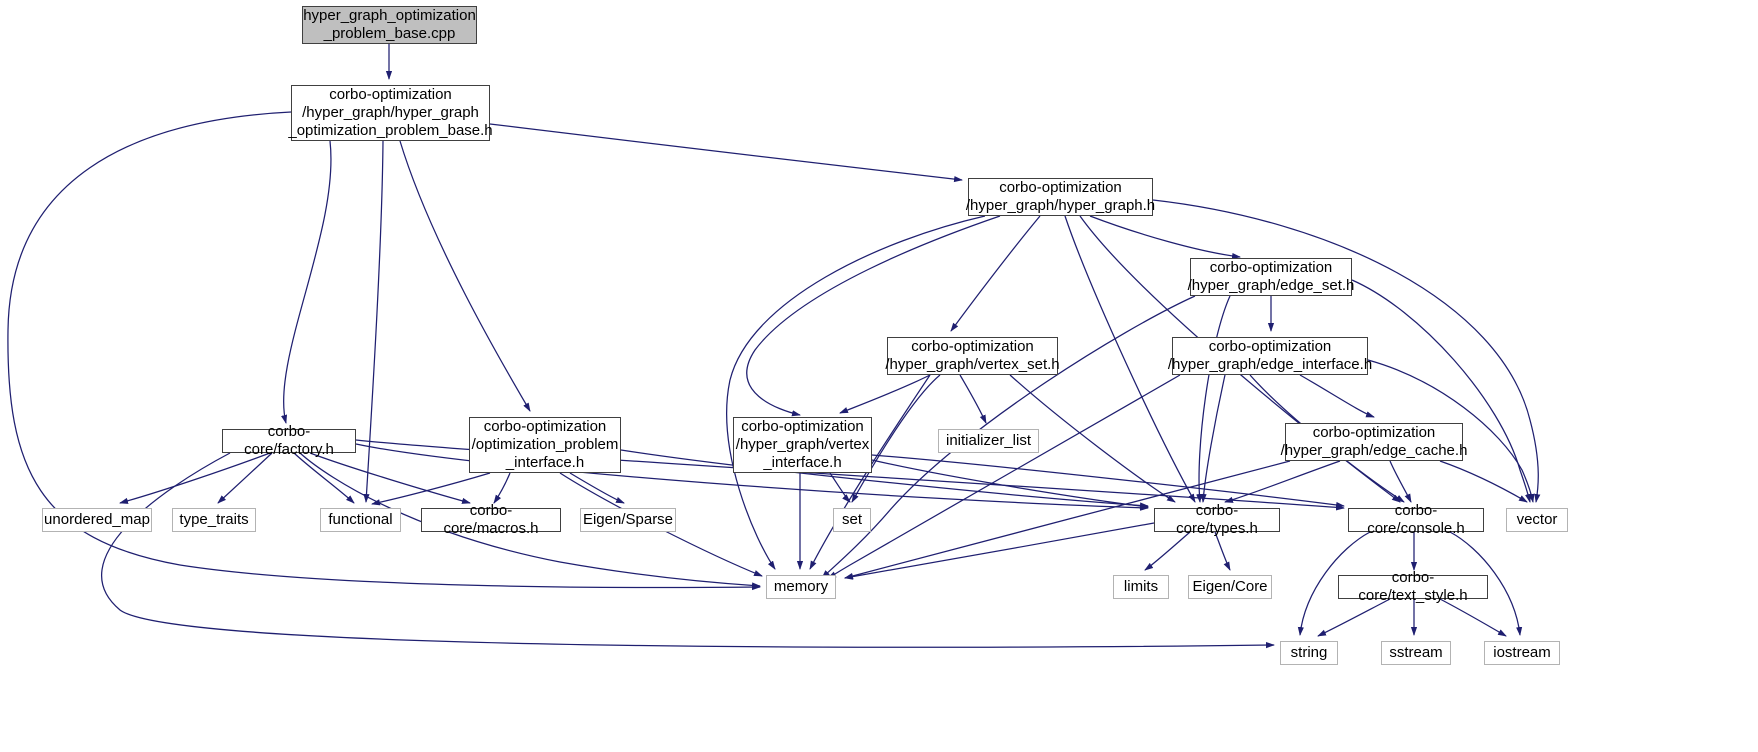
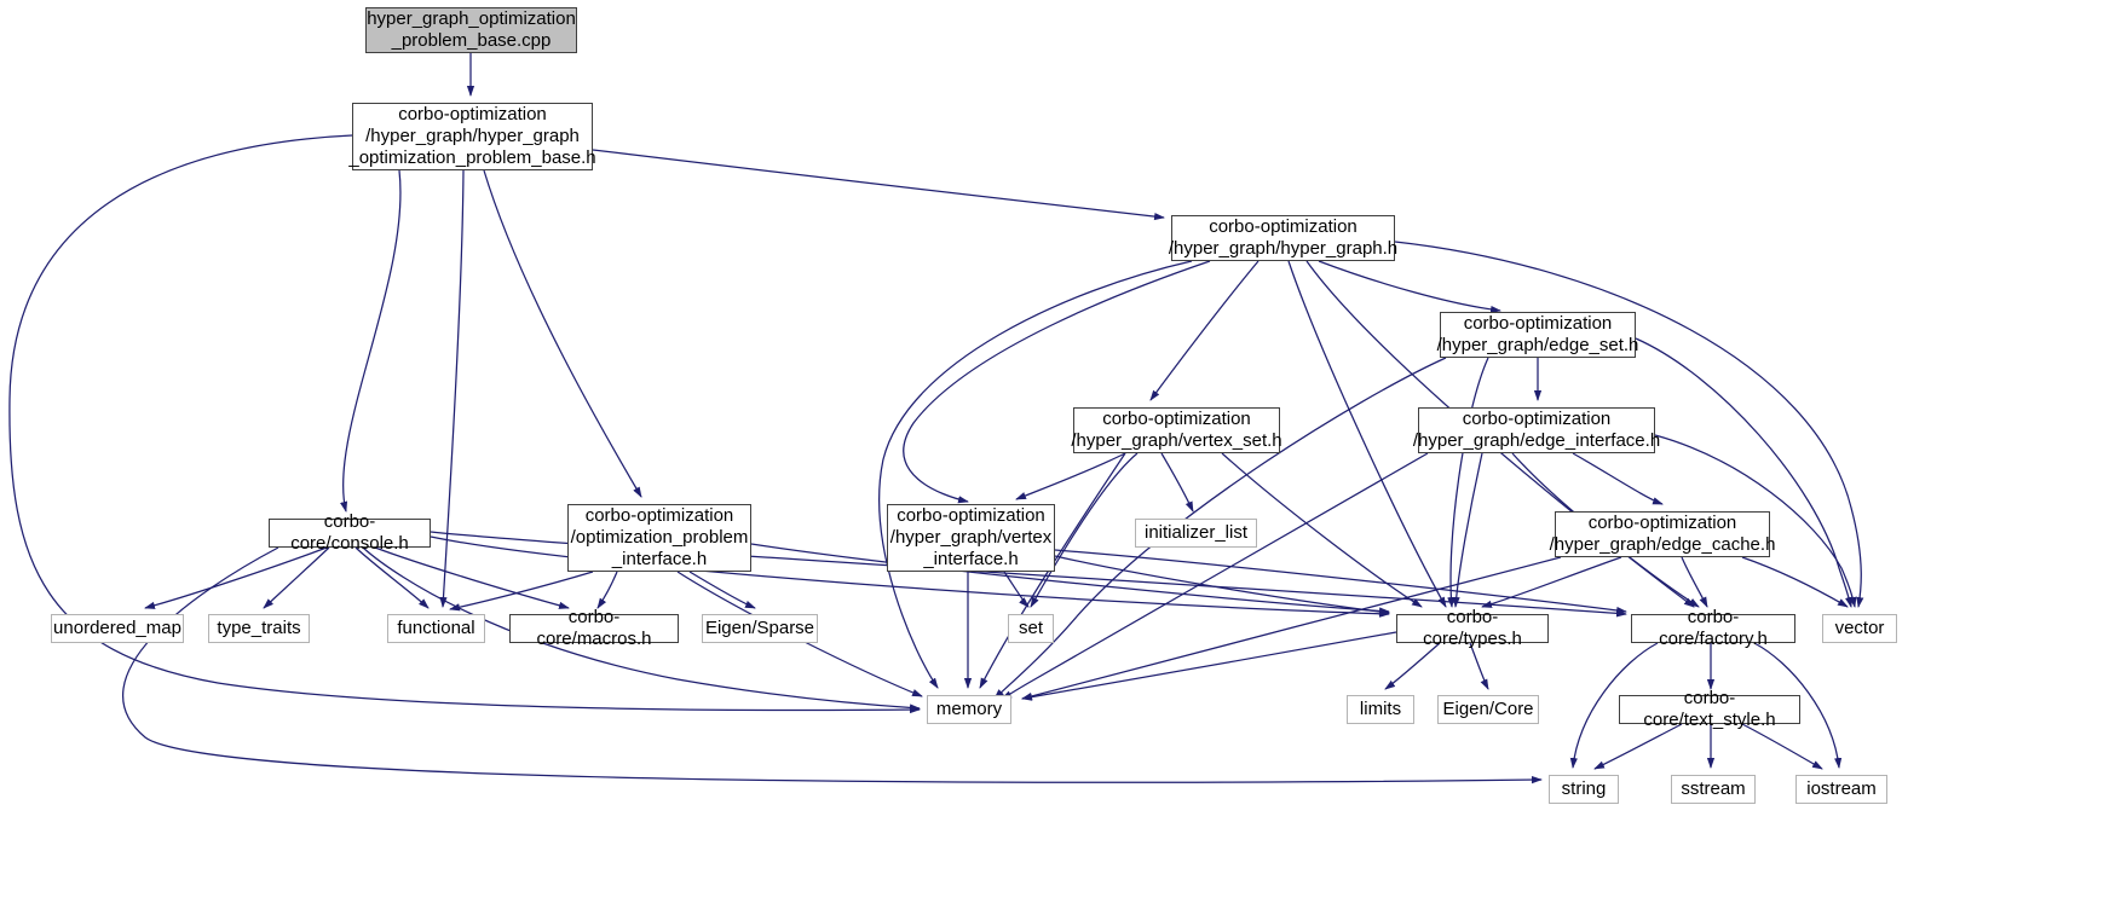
  hyper_graph_optimization
  _problem_base.cpp
  corbo-optimization
  /hyper_graph/hyper_graph
  _optimization_problem_base.h
  corbo-optimization
  /hyper_graph/hyper_graph.h
  corbo-optimization
  /hyper_graph/edge_set.h
  corbo-optimization
  /hyper_graph/vertex_set.h
  corbo-optimization
  /hyper_graph/edge_interface.h
- corbo-core/factory.h
+ corbo-core/console.h
  corbo-optimization
  /optimization_problem
  _interface.h
  corbo-optimization
  /hyper_graph/vertex
  _interface.h
  initializer_list
  corbo-optimization
  /hyper_graph/edge_cache.h
  unordered_map
  type_traits
  functional
  corbo-core/macros.h
  Eigen/Sparse
  set
  corbo-core/types.h
- corbo-core/console.h
+ corbo-core/factory.h
  vector
  memory
  limits
  Eigen/Core
  corbo-core/text_style.h
  string
  sstream
  iostream
